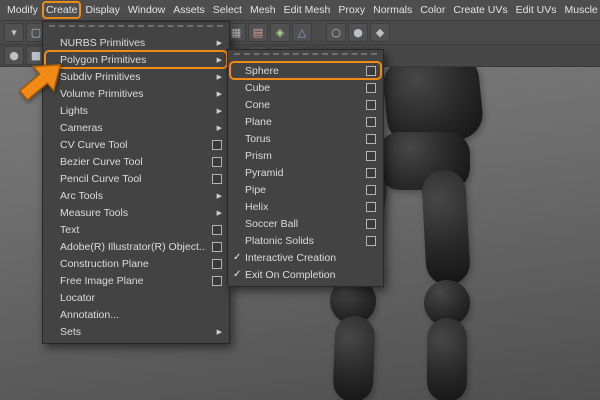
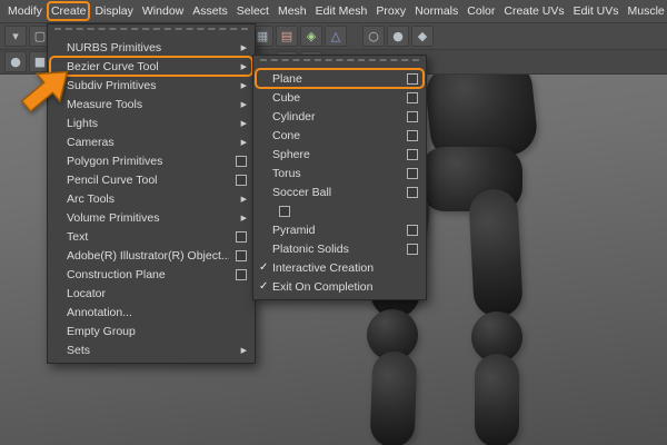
  Modify
  Create
  Display
  Window
  Assets
  Select
  Mesh
  Edit Mesh
  Proxy
  Normals
  Color
  Create UVs
  Edit UVs
  Muscle
  ▾
  ▢
  ▦
  ▤
  ◈
  △
  ○
  ●
  ◆
  ●
  ■
  NURBS Primitives
  ▶
- Polygon Primitives
+ Bezier Curve Tool
  ▶
  Subdiv Primitives
  ▶
- Volume Primitives
+ Measure Tools
  ▶
  Lights
  ▶
  Cameras
  ▶
- CV Curve Tool
- Bezier Curve Tool
+ Polygon Primitives
  Pencil Curve Tool
  Arc Tools
  ▶
- Measure Tools
+ Volume Primitives
  ▶
  Text
  Adobe(R) Illustrator(R) Object..
  Construction Plane
- Free Image Plane
  Locator
  Annotation...
+ Empty Group
  Sets
  ▶
- Sphere
+ Plane
  Cube
+ Cylinder
  Cone
- Plane
+ Sphere
  Torus
- Prism
- Pyramid
+ Soccer Ball
- Pipe
- Helix
- Soccer Ball
+ Pyramid
  Platonic Solids
  ✓
  Interactive Creation
  ✓
  Exit On Completion
